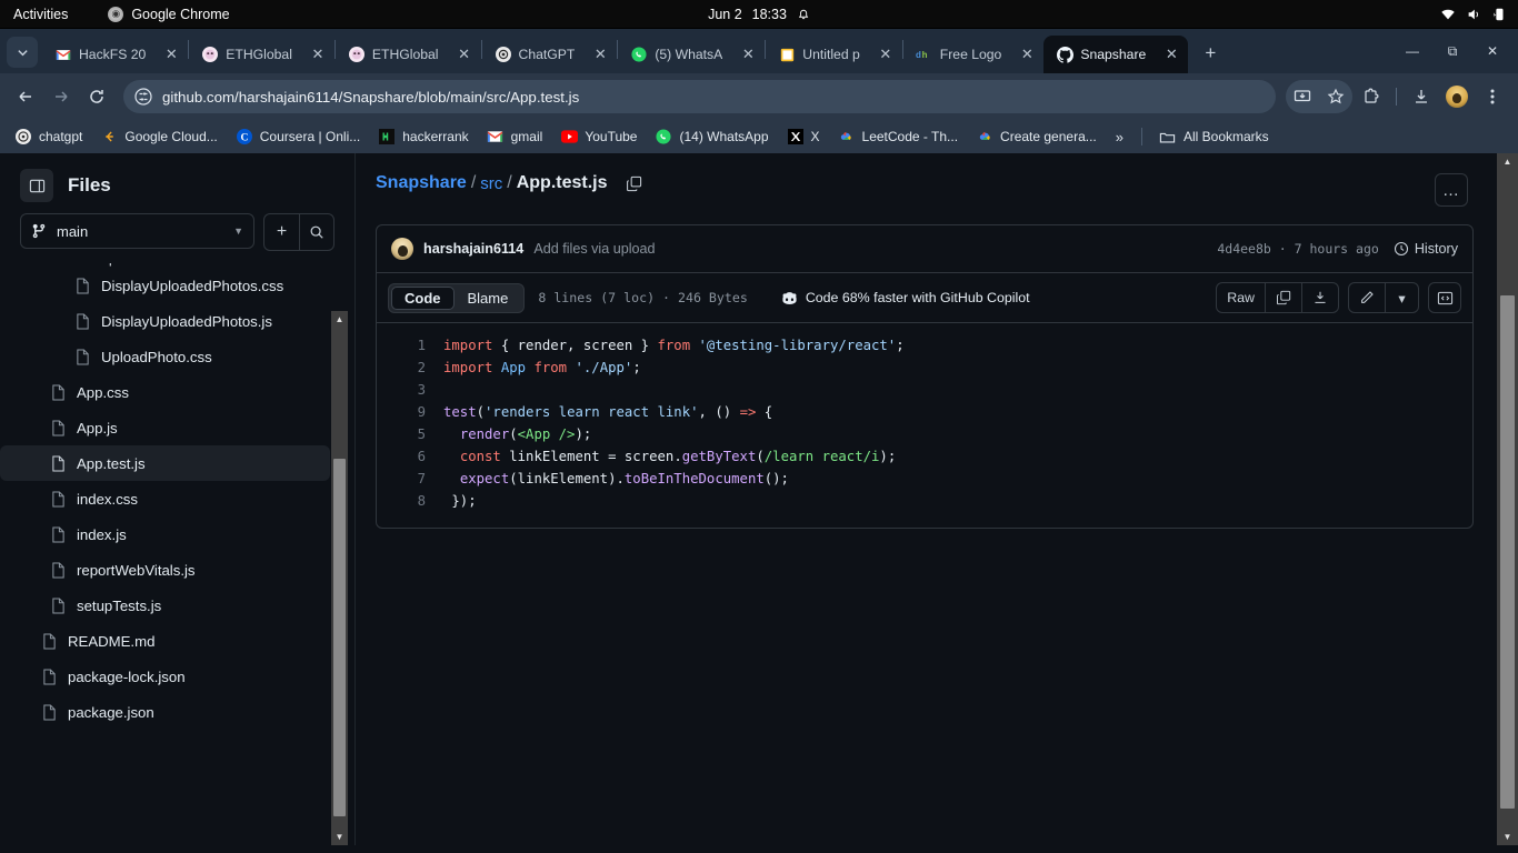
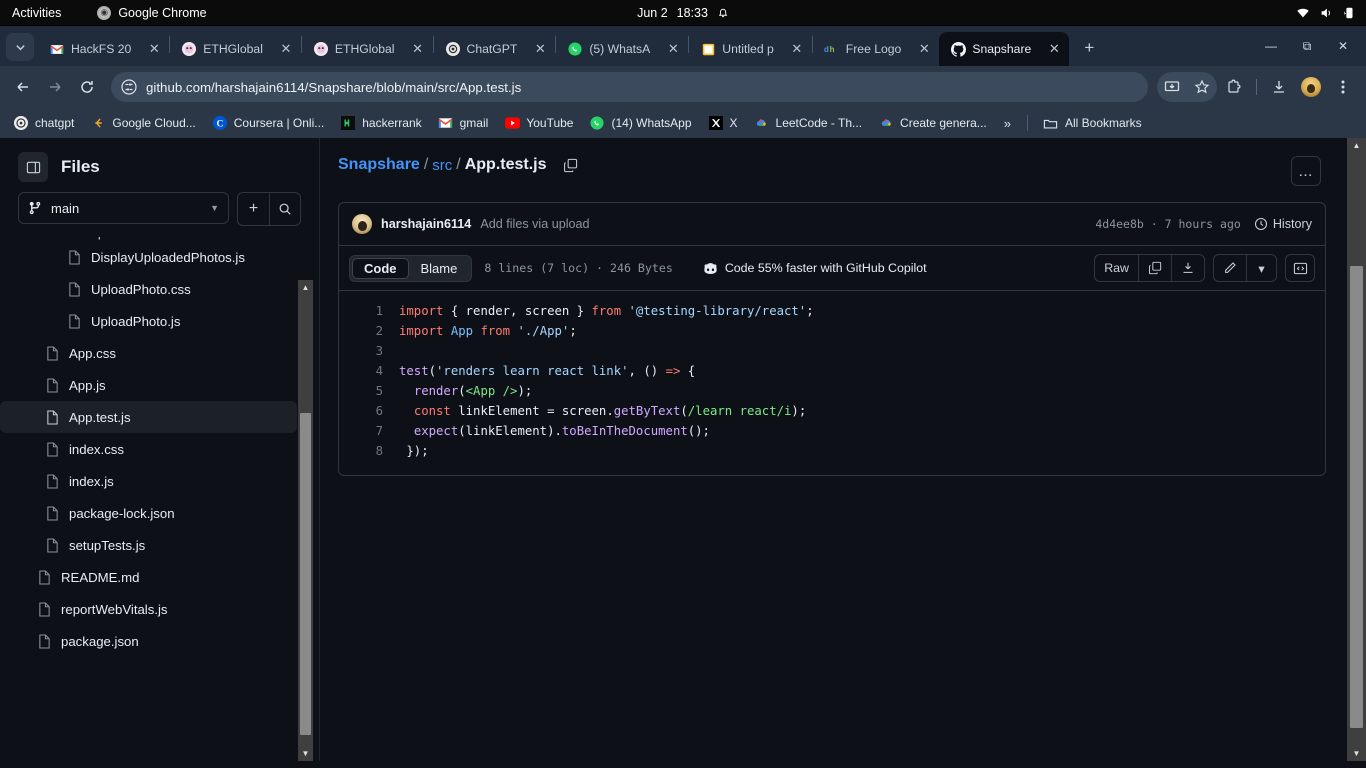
  Activities
  ◉
  Google Chrome
  Jun 2
  18:33
  HackFS 20
  ✕
  ETHGlobal
  ✕
  ETHGlobal
  ✕
  ChatGPT
  ✕
  (5) WhatsA
  ✕
  Untitled p
  ✕
  d
  h
  Free Logo
  ✕
  Snapshare
  ✕
  +
  —
  ⧉
  ✕
  github.com/harshajain6114/Snapshare/blob/main/src/App.test.js
  chatgpt
  Google Cloud...
  C
  Coursera | Onli...
  hackerrank
  gmail
  YouTube
  (14) WhatsApp
  X
  LeetCode - Th...
  Create genera...
  »
  All Bookmarks
  Files
  main
  ▼
  +
- DisplayUploadedPhotos.css
  DisplayUploadedPhotos.js
  UploadPhoto.css
+ UploadPhoto.js
  App.css
  App.js
  App.test.js
  index.css
  index.js
- reportWebVitals.js
+ package-lock.json
  setupTests.js
  README.md
- package-lock.json
+ reportWebVitals.js
  package.json
  ▲
  ▼
  Snapshare
  /
  src
  /
  App.test.js
  …
  harshajain6114
  Add files via upload
  4d4ee8b · 7 hours ago
  History
  Code
  Blame
  8 lines (7 loc) · 246 Bytes
- Code 68% faster with GitHub Copilot
+ Code 55% faster with GitHub Copilot
  Raw
  ▾
  1
  import { render, screen } from '@testing-library/react';
  2
  import App from './App';
  3
- 9
+ 4
  test('renders learn react link', () => {
  5
  render(<App />);
  6
  const linkElement = screen.getByText(/learn react/i);
  7
  expect(linkElement).toBeInTheDocument();
  8
  });
  ▲
  ▼
